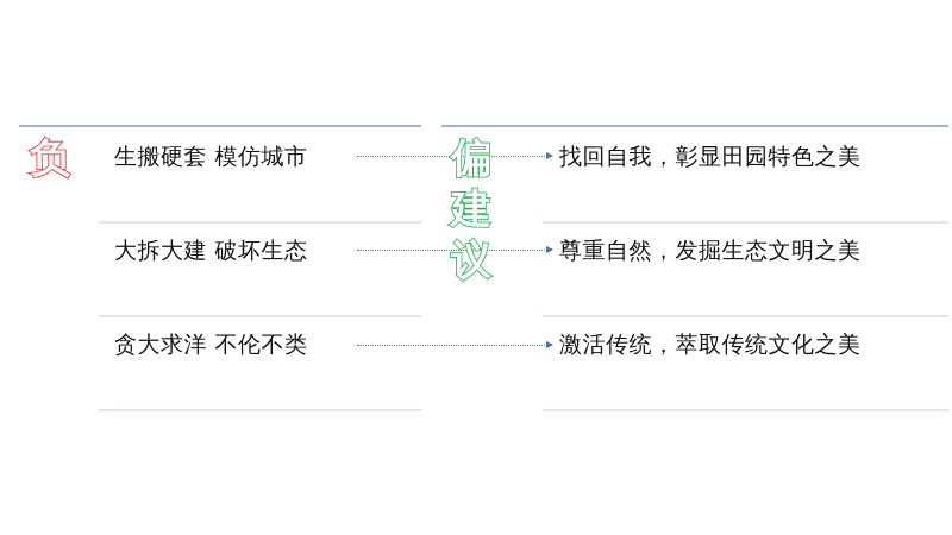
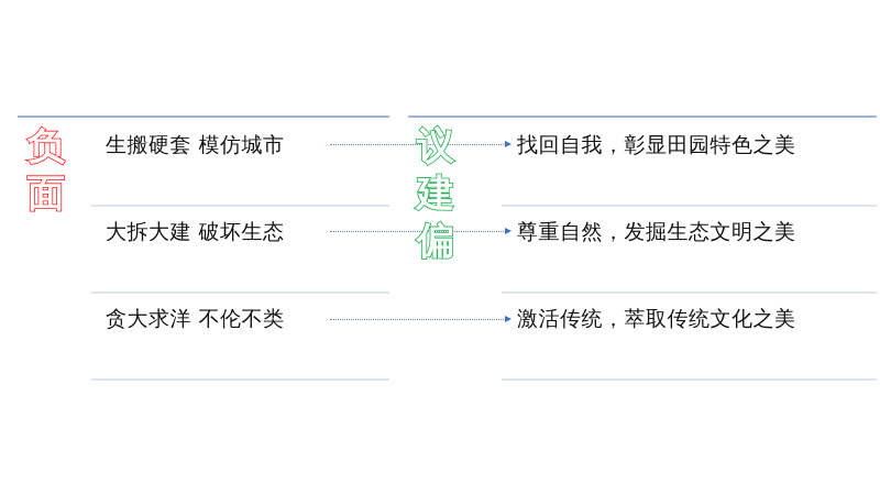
  负
+ 面
- 偏
+ 议
  建
- 议
+ 偏
  生搬硬套 模仿城市
  大拆大建 破坏生态
  贪大求洋 不伦不类
  找回自我，彰显田园特色之美
  尊重自然，发掘生态文明之美
  激活传统，萃取传统文化之美
